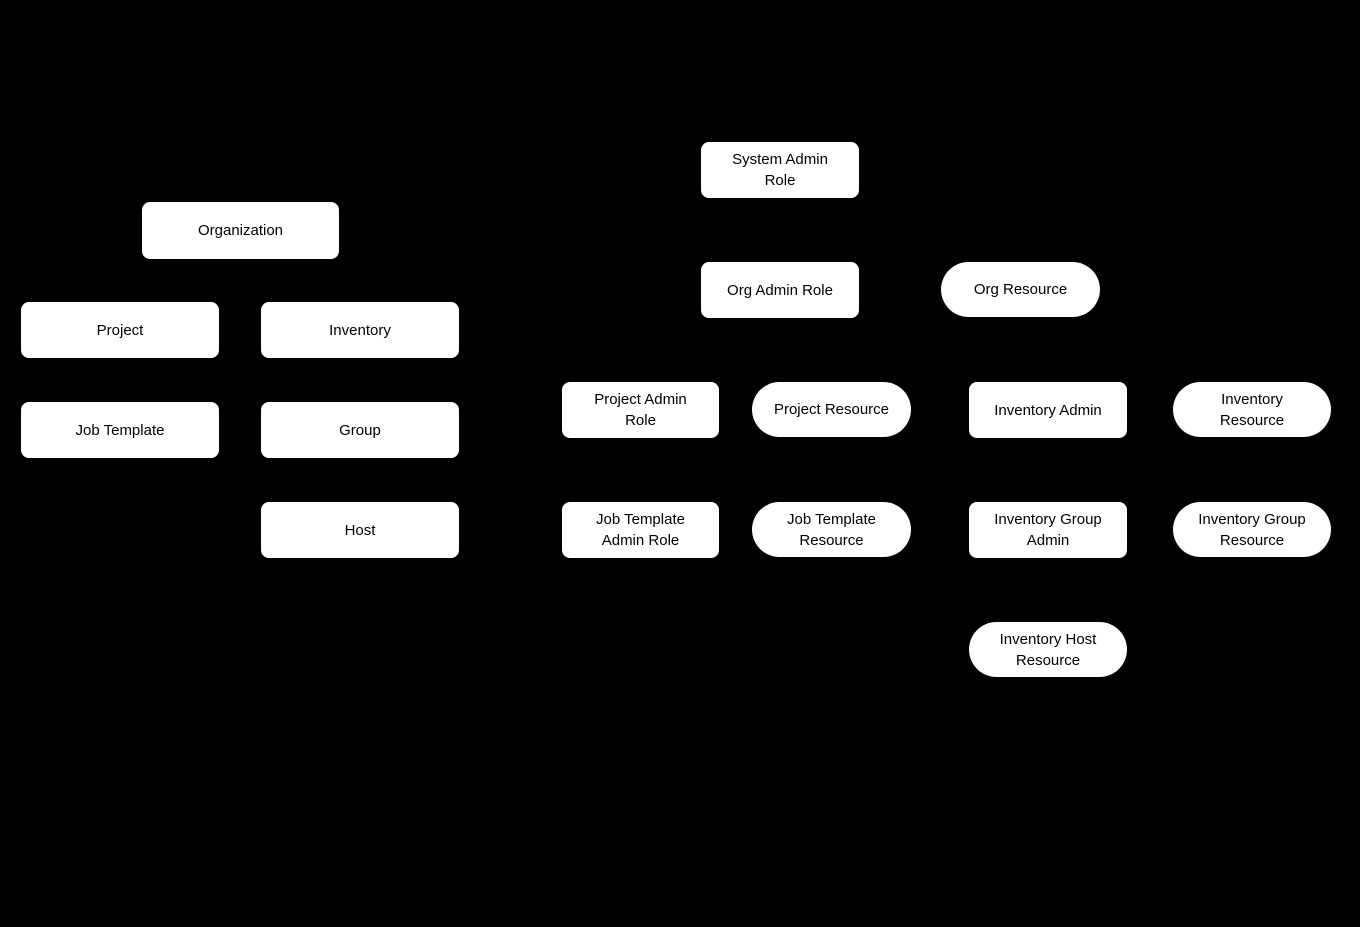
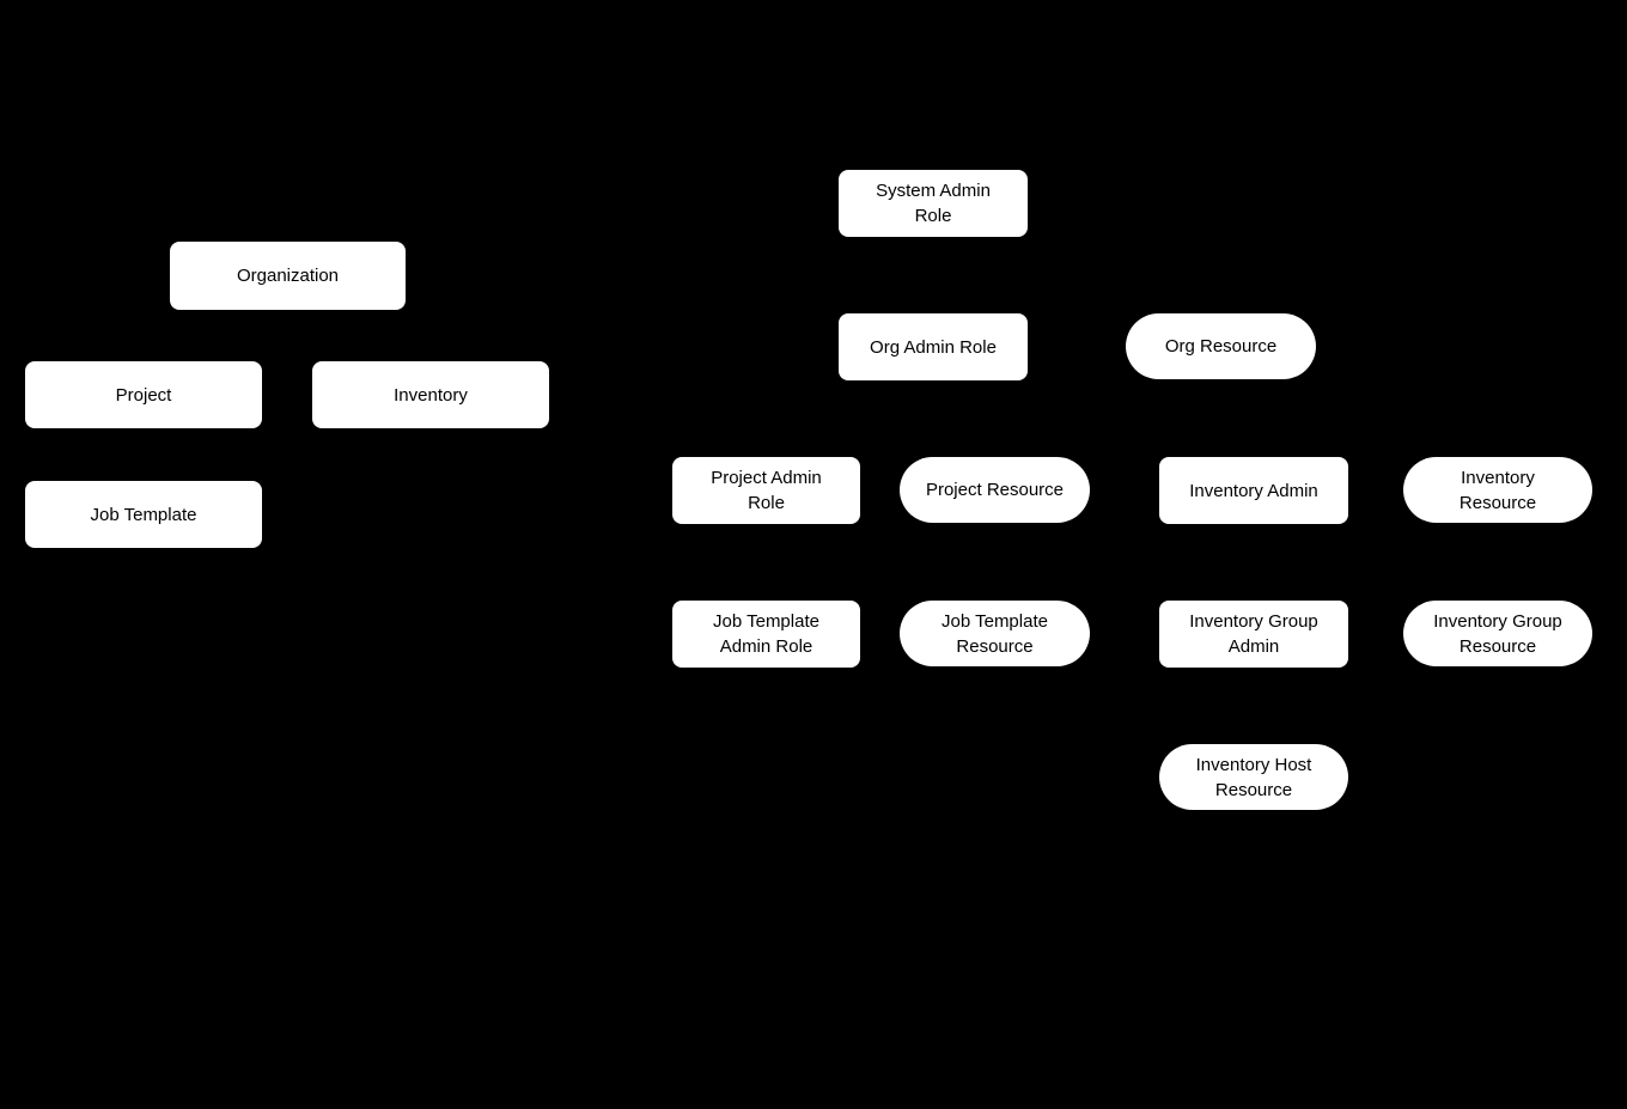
  Organization
  Project
  Inventory
  Job Template
- Group
- Host
  System Admin
  Role
  Org Admin Role
  Org Resource
  Project Admin
  Role
  Project Resource
  Inventory Admin
  Inventory
  Resource
  Job Template
  Admin Role
  Job Template
  Resource
  Inventory Group
  Admin
  Inventory Group
  Resource
  Inventory Host
  Resource
